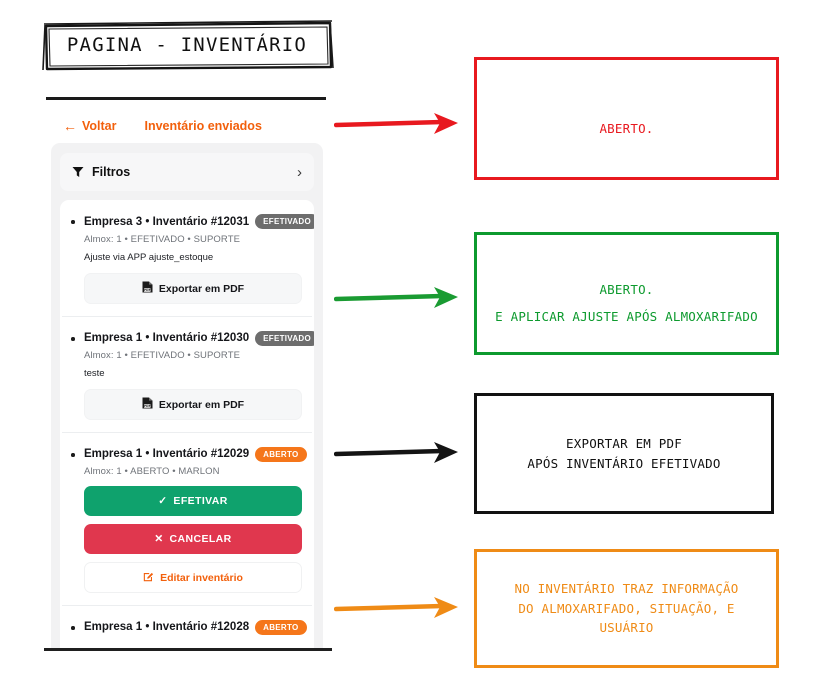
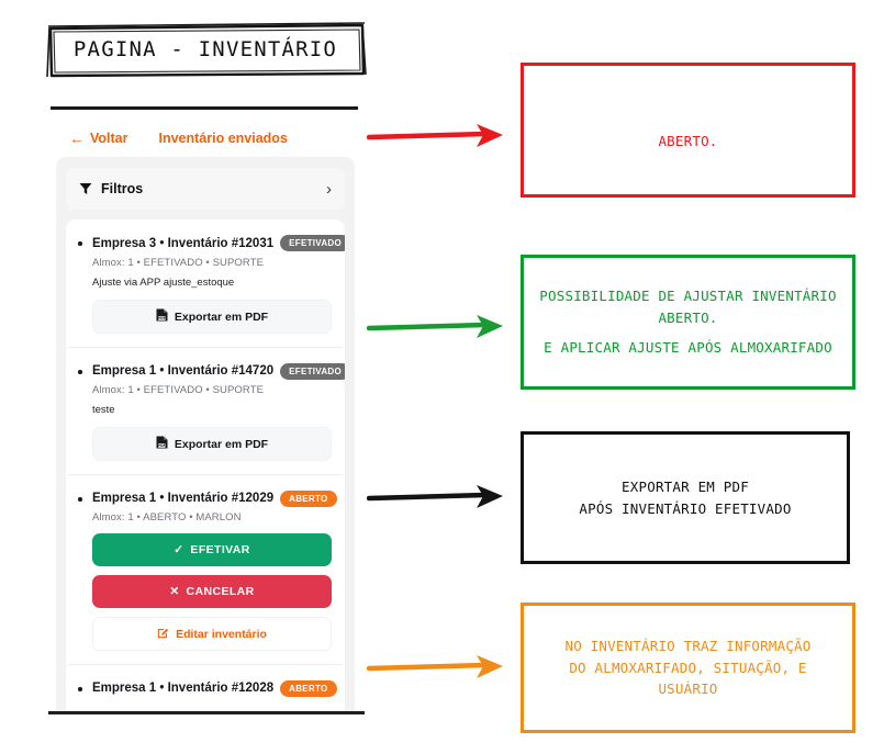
  PAGINA - INVENTÁRIO
  ←
  Voltar
  Inventário enviados
  Filtros
  ›
  Empresa 3 • Inventário #12031
  EFETIVADO
  Almox: 1 • EFETIVADO • SUPORTE
  Ajuste via APP ajuste_estoque
  Exportar em PDF
- Empresa 1 • Inventário #12030
+ Empresa 1 • Inventário #14720
  EFETIVADO
  Almox: 1 • EFETIVADO • SUPORTE
  teste
  Exportar em PDF
  Empresa 1 • Inventário #12029
  ABERTO
  Almox: 1 • ABERTO • MARLON
  ✓
  EFETIVAR
  ✕
  CANCELAR
  Editar inventário
  Empresa 1 • Inventário #12028
  ABERTO
  ABERTO.
+ POSSIBILIDADE DE AJUSTAR INVENTÁRIO
  ABERTO. E APLICAR AJUSTE APÓS ALMOXARIFADO
  EXPORTAR EM PDF
  APÓS INVENTÁRIO EFETIVADO
  NO INVENTÁRIO TRAZ INFORMAÇÃO
  DO ALMOXARIFADO, SITUAÇÃO, E
  USUÁRIO
